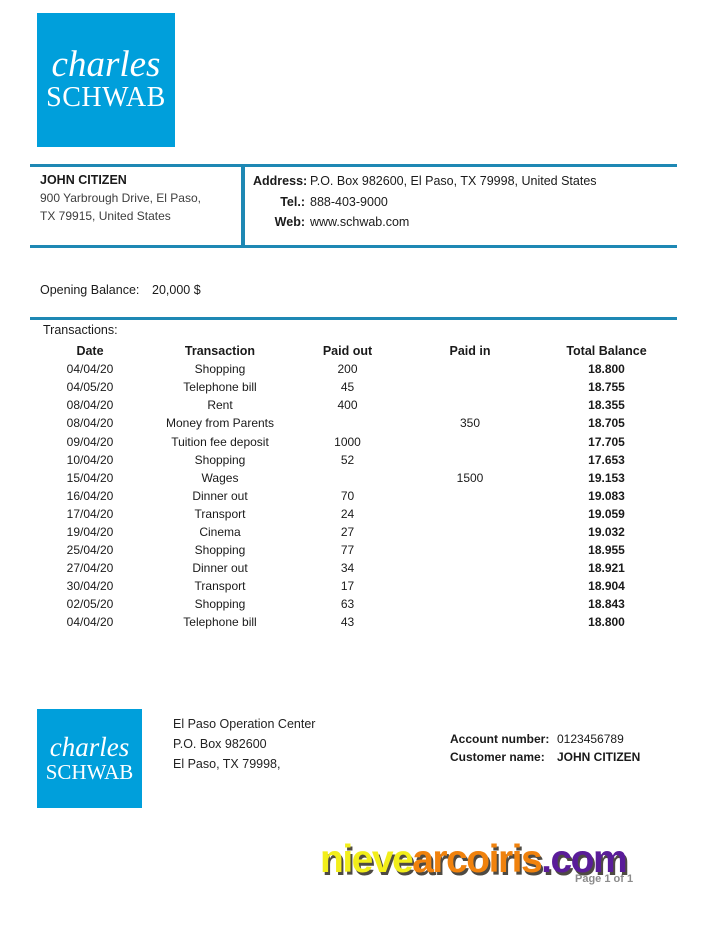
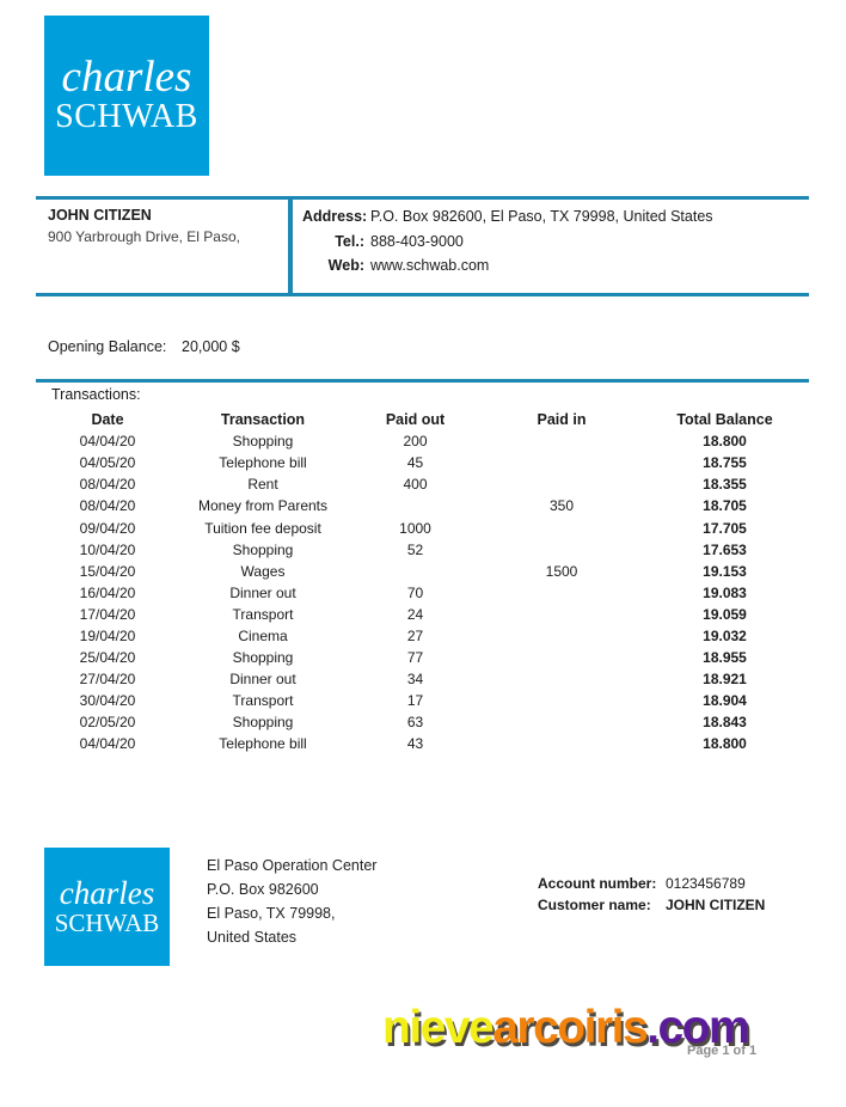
  charles
  SCHWAB
  JOHN CITIZEN
  900 Yarbrough Drive, El Paso,
- TX 79915, United States
  Address
  P.O. Box 982600, El Paso, TX 79998, United States
  Tel.:
  888-403-9000
  Web:
  www.schwab.com
  Opening Balance:
  20,000 $
  Transactions:
  Date
  Transaction
  Paid out
  Paid in
  Total Balance
  04/04/20
  Shopping
  200
  18.800
  04/05/20
  Telephone bill
  45
  18.755
  08/04/20
  Rent
  400
  18.355
  08/04/20
  Money from Parents
  350
  18.705
  09/04/20
  Tuition fee deposit
  1000
  17.705
  10/04/20
  Shopping
  52
  17.653
  15/04/20
  Wages
  1500
  19.153
  16/04/20
  Dinner out
  70
  19.083
  17/04/20
  Transport
  24
  19.059
  19/04/20
  Cinema
  27
  19.032
  25/04/20
  Shopping
  77
  18.955
  27/04/20
  Dinner out
  34
  18.921
  30/04/20
  Transport
  17
  18.904
  02/05/20
  Shopping
  63
  18.843
  04/04/20
  Telephone bill
  43
  18.800
  charles
  SCHWAB
  El Paso Operation Center
  P.O. Box 982600
  El Paso, TX 79998,
+ United States
  Account number:
  0123456789
  Customer name:
  JOHN CITIZEN
  Page 1 of 1
  nievearcoiris.com
